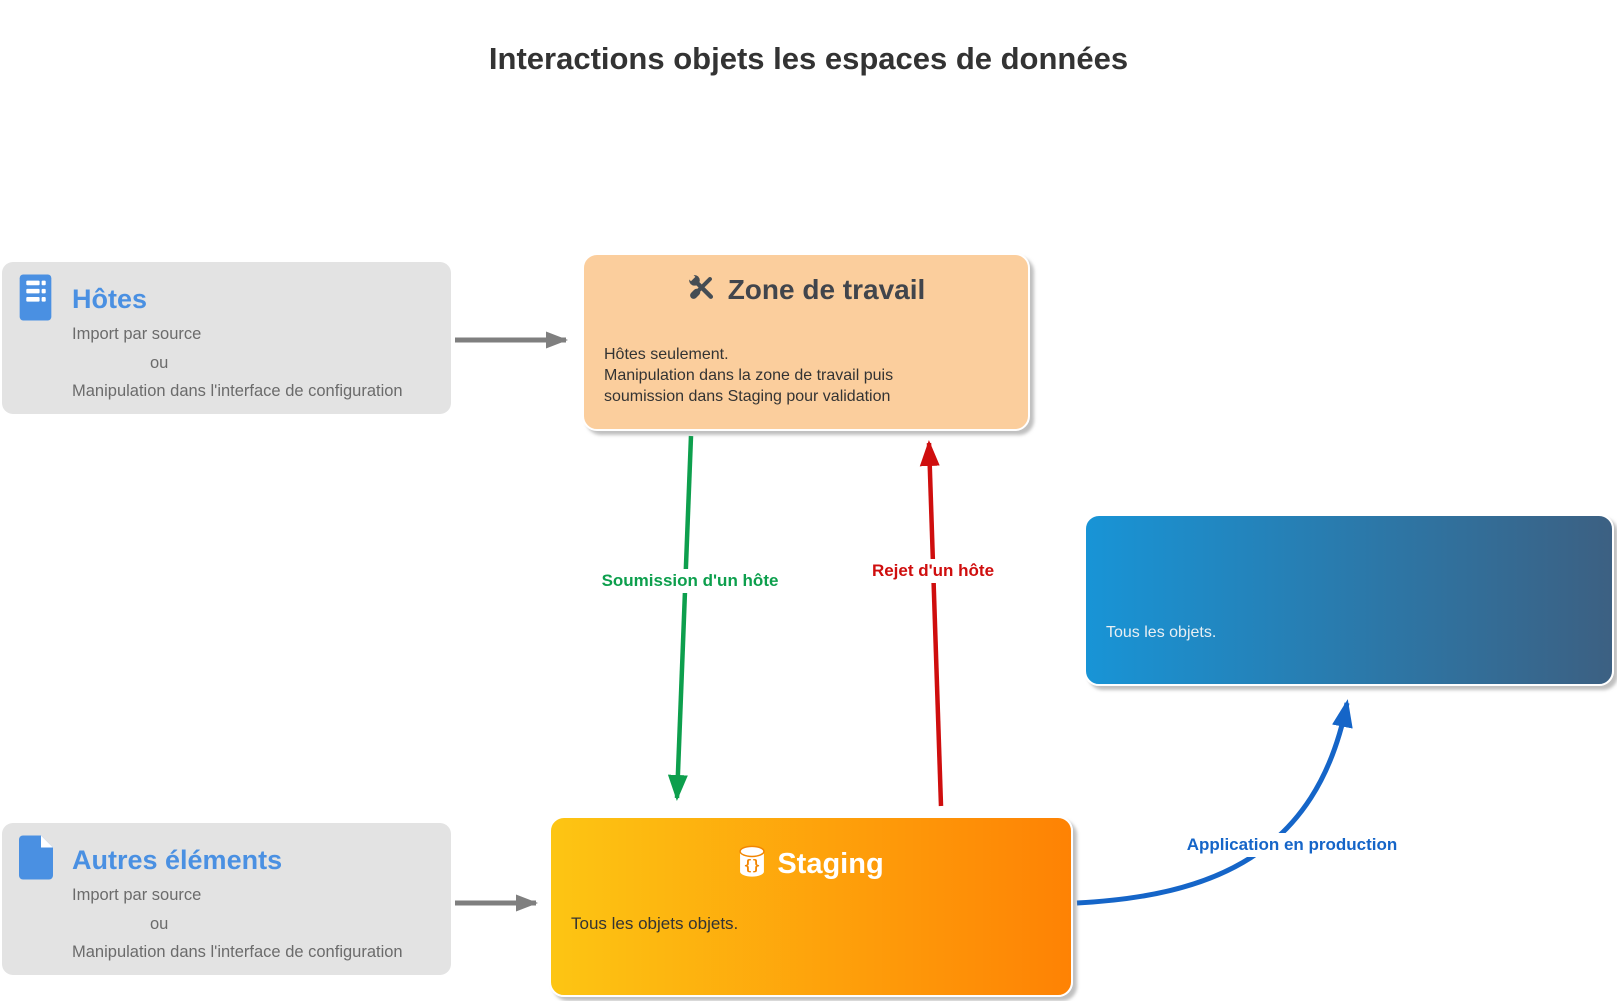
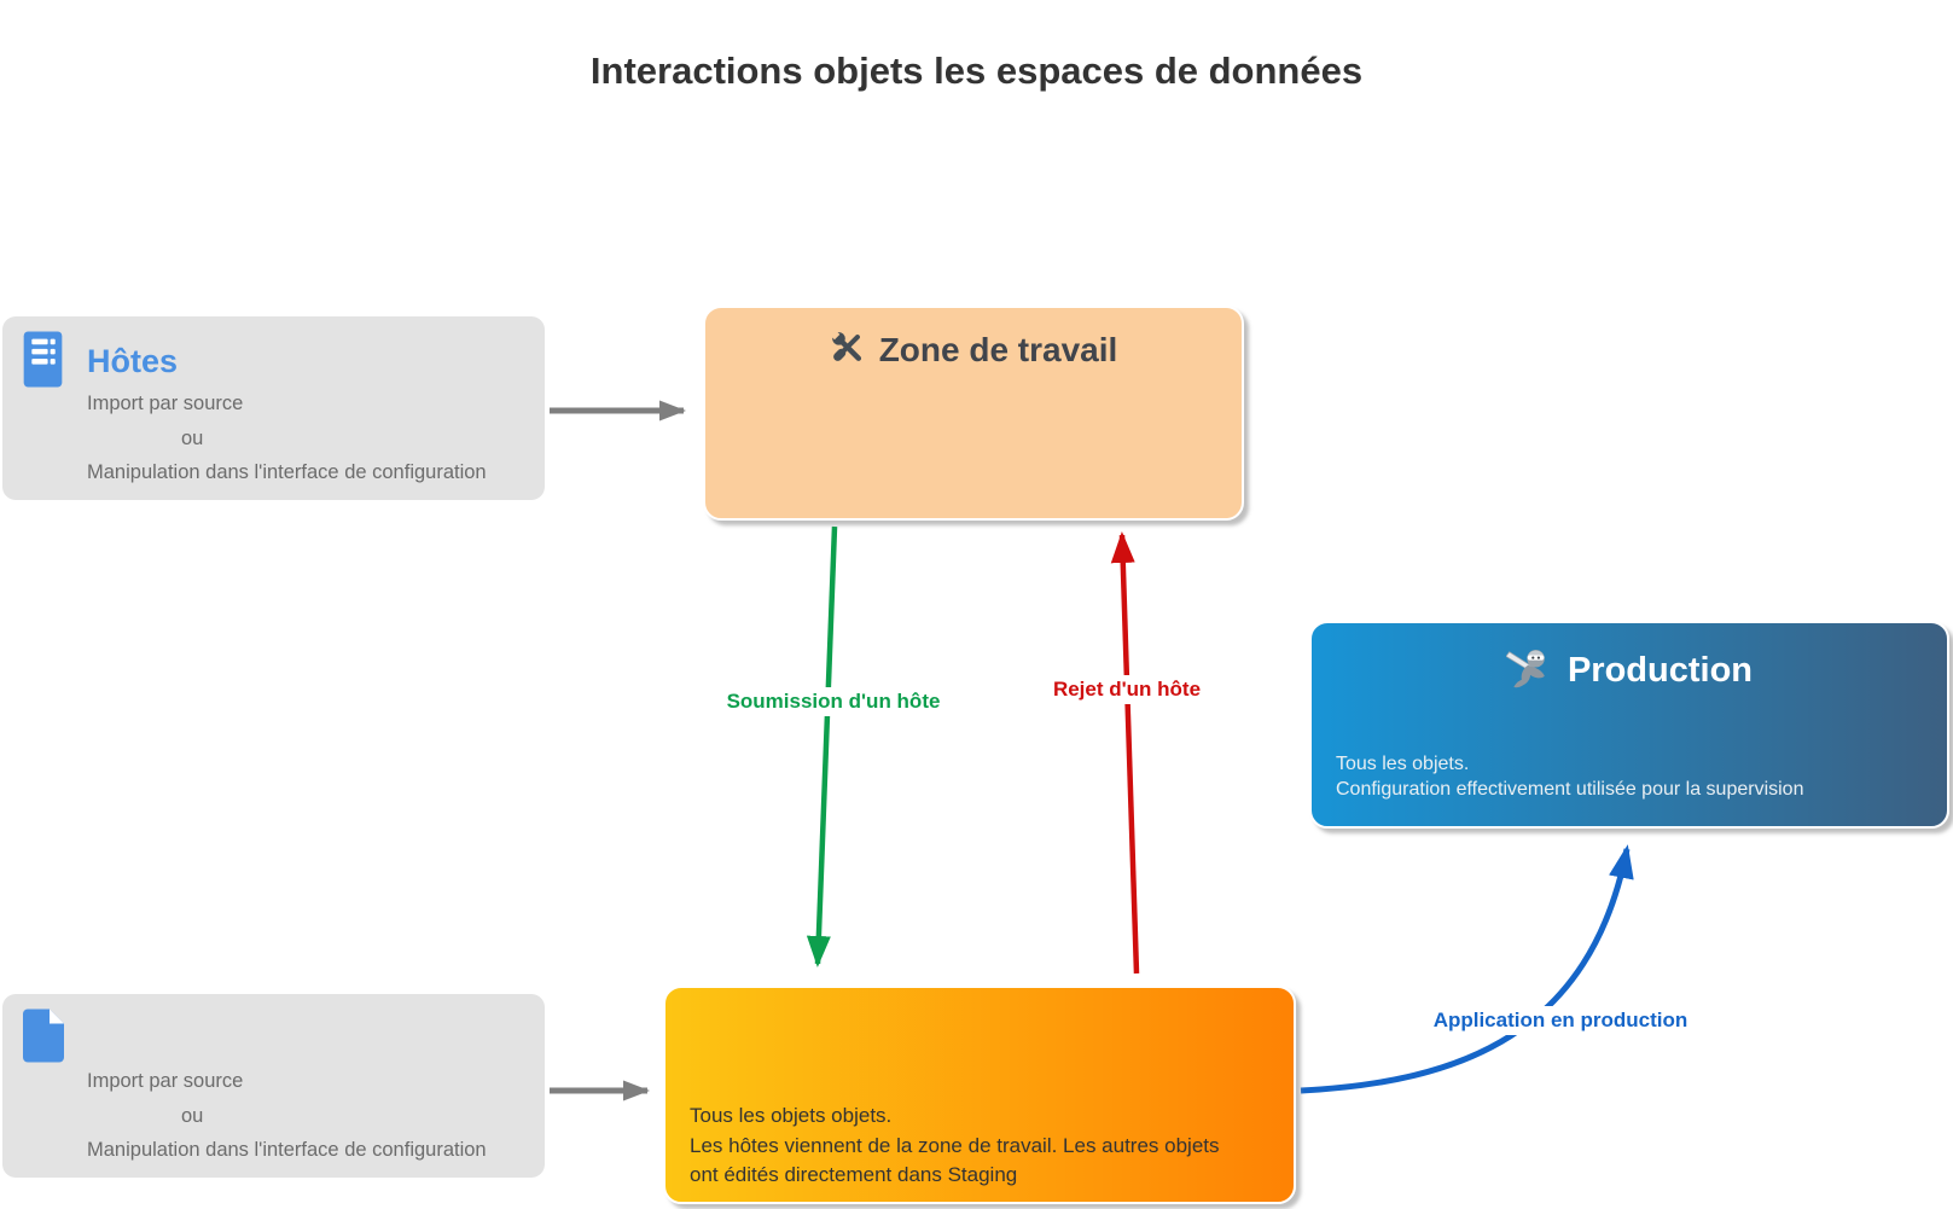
  Interactions objets les espaces de données
  Hôtes
  Import par source
  ou
  Manipulation dans l'interface de configuration
  Zone de travail
- Hôtes seulement.
- Manipulation dans la zone de travail puis
- soumission dans Staging pour validation
- Autres éléments
  Import par source
  ou
  Manipulation dans l'interface de configuration
- {}
- Staging
  Tous les objets objets.
+ Les hôtes viennent de la zone de travail. Les autres objets
+ ont édités directement dans Staging
+ Production
  Tous les objets.
+ Configuration effectivement utilisée pour la supervision
  Soumission d'un hôte
  Rejet d'un hôte
  Application en production
